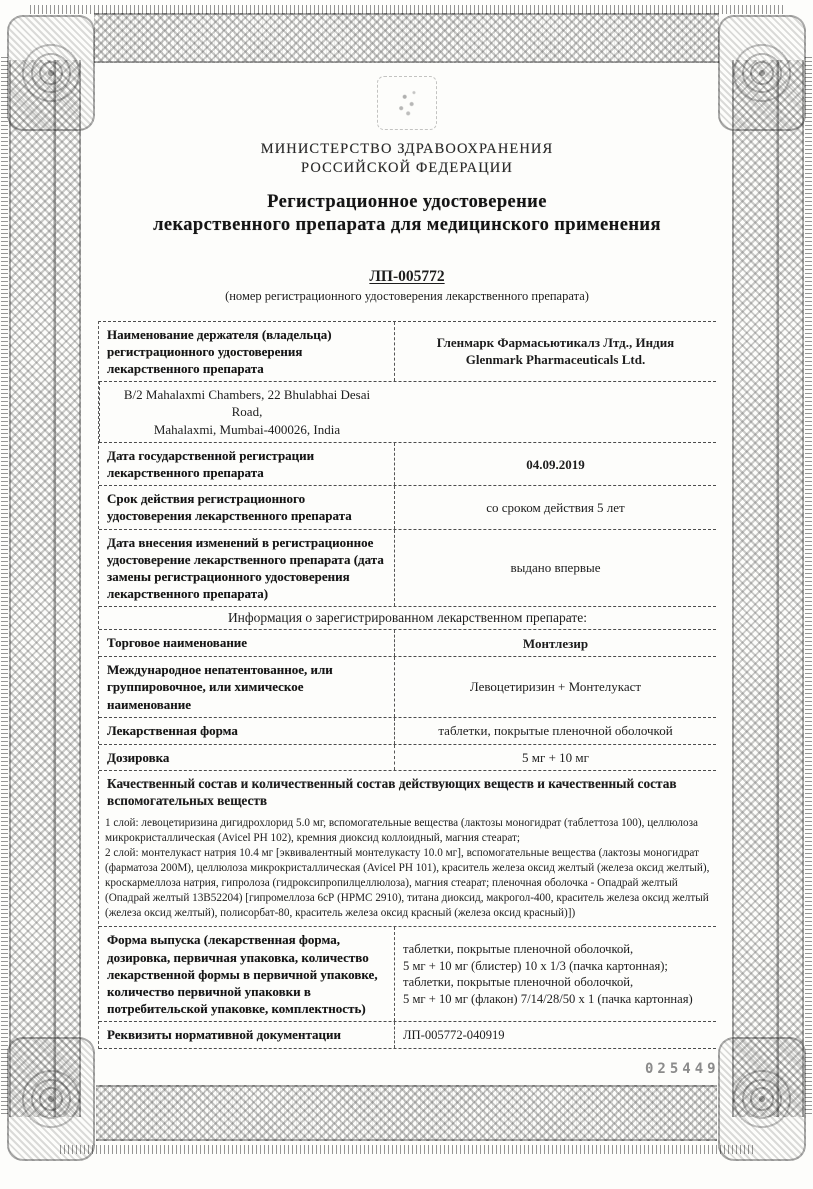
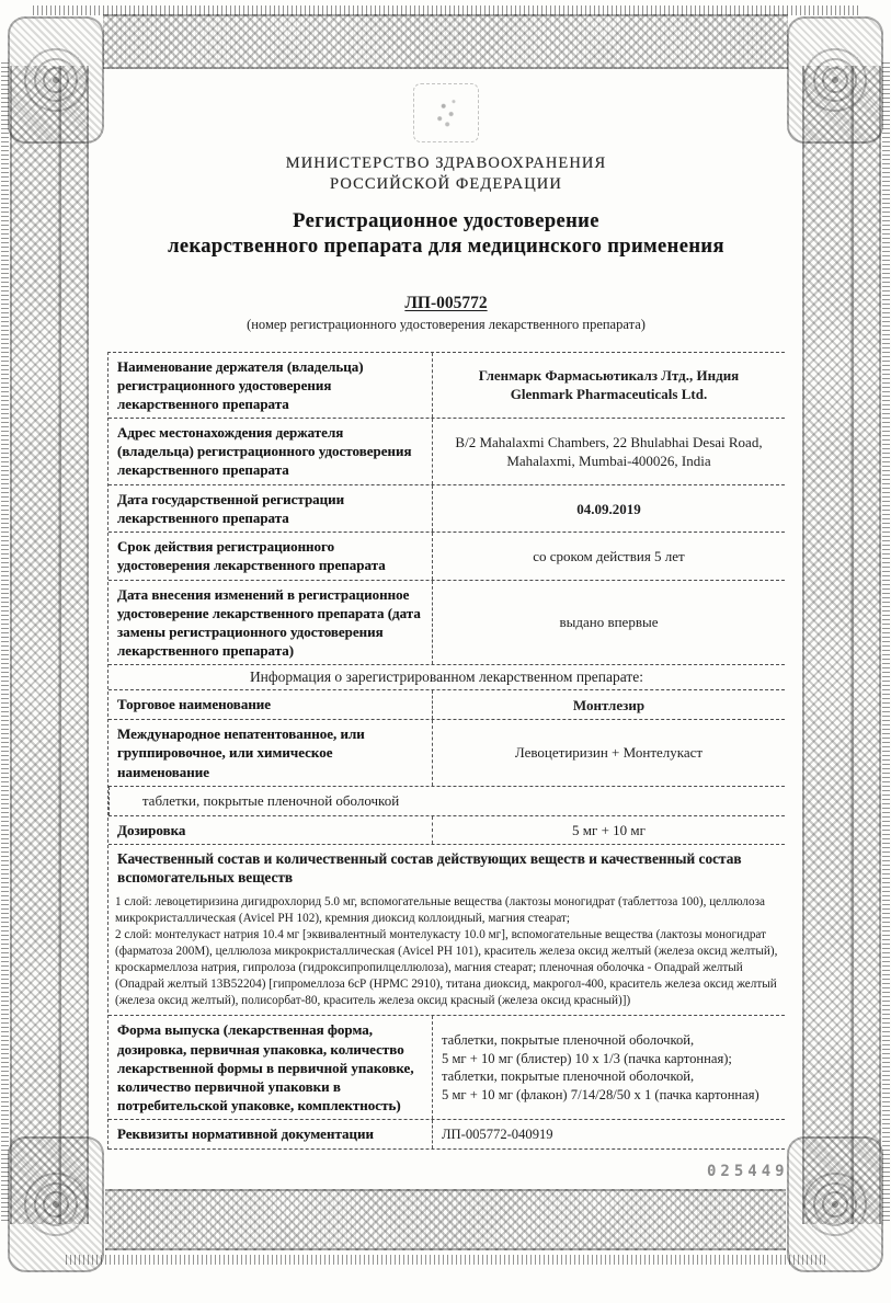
  МИНИСТЕРСТВО ЗДРАВООХРАНЕНИЯ
  РОССИЙСКОЙ ФЕДЕРАЦИИ
  Регистрационное удостоверение
  лекарственного препарата для медицинского применения
  ЛП-005772
  (номер регистрационного удостоверения лекарственного препарата)
  Наименование держателя (владельца) регистрационного удостоверения лекарственного препарата
  Гленмарк Фармасьютикалз Лтд., Индия
  Glenmark Pharmaceuticals Ltd.
+ Адрес местонахождения держателя (владельца) регистрационного удостоверения лекарственного препарата
  B/2 Mahalaxmi Chambers, 22 Bhulabhai Desai Road,
  Mahalaxmi, Mumbai-400026, India
  Дата государственной регистрации лекарственного препарата
  04.09.2019
  Срок действия регистрационного удостоверения лекарственного препарата
  со сроком действия 5 лет
  Дата внесения изменений в регистрационное удостоверение лекарственного препарата (дата замены регистрационного удостоверения лекарственного препарата)
  выдано впервые
  Информация о зарегистрированном лекарственном препарате:
  Торговое наименование
  Монтлезир
  Международное непатентованное, или группировочное, или химическое наименование
  Левоцетиризин + Монтелукаст
- Лекарственная форма
  таблетки, покрытые пленочной оболочкой
  Дозировка
  5 мг + 10 мг
  Качественный состав и количественный состав действующих веществ и качественный состав вспомогательных веществ
  1 слой: левоцетиризина дигидрохлорид 5.0 мг, вспомогательные вещества (лактозы моногидрат (таблеттоза 100), целлюлоза микрокристаллическая (Avicel PH 102), кремния диоксид коллоидный, магния стеарат;
  2 слой: монтелукаст натрия 10.4 мг [эквивалентный монтелукасту 10.0 мг], вспомогательные вещества (лактозы моногидрат (фарматоза 200М), целлюлоза микрокристаллическая (Avicel PH 101), краситель железа оксид желтый (железа оксид желтый), кроскармеллоза натрия, гипролоза (гидроксипропилцеллюлоза), магния стеарат; пленочная оболочка - Опадрай желтый (Опадрай желтый 13B52204) [гипромеллоза 6сР (НРМС 2910), титана диоксид, макрогол-400, краситель железа оксид желтый (железа оксид желтый), полисорбат-80, краситель железа оксид красный (железа оксид красный)])
  Форма выпуска (лекарственная форма, дозировка, первичная упаковка, количество лекарственной формы в первичной упаковке, количество первичной упаковки в потребительской упаковке, комплектность)
  таблетки, покрытые пленочной оболочкой,
  5 мг + 10 мг (блистер) 10 х 1/3 (пачка картонная);
  таблетки, покрытые пленочной оболочкой,
  5 мг + 10 мг (флакон) 7/14/28/50 х 1 (пачка картонная)
  Реквизиты нормативной документации
  ЛП-005772-040919
  025449
